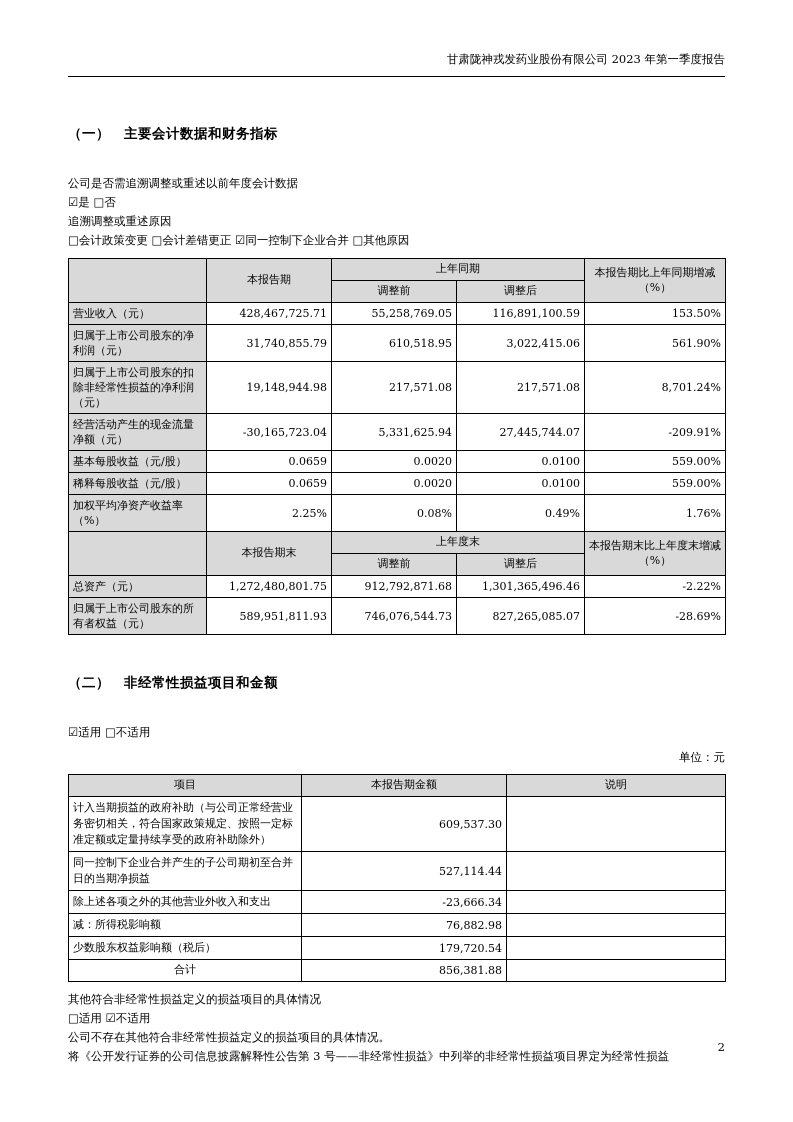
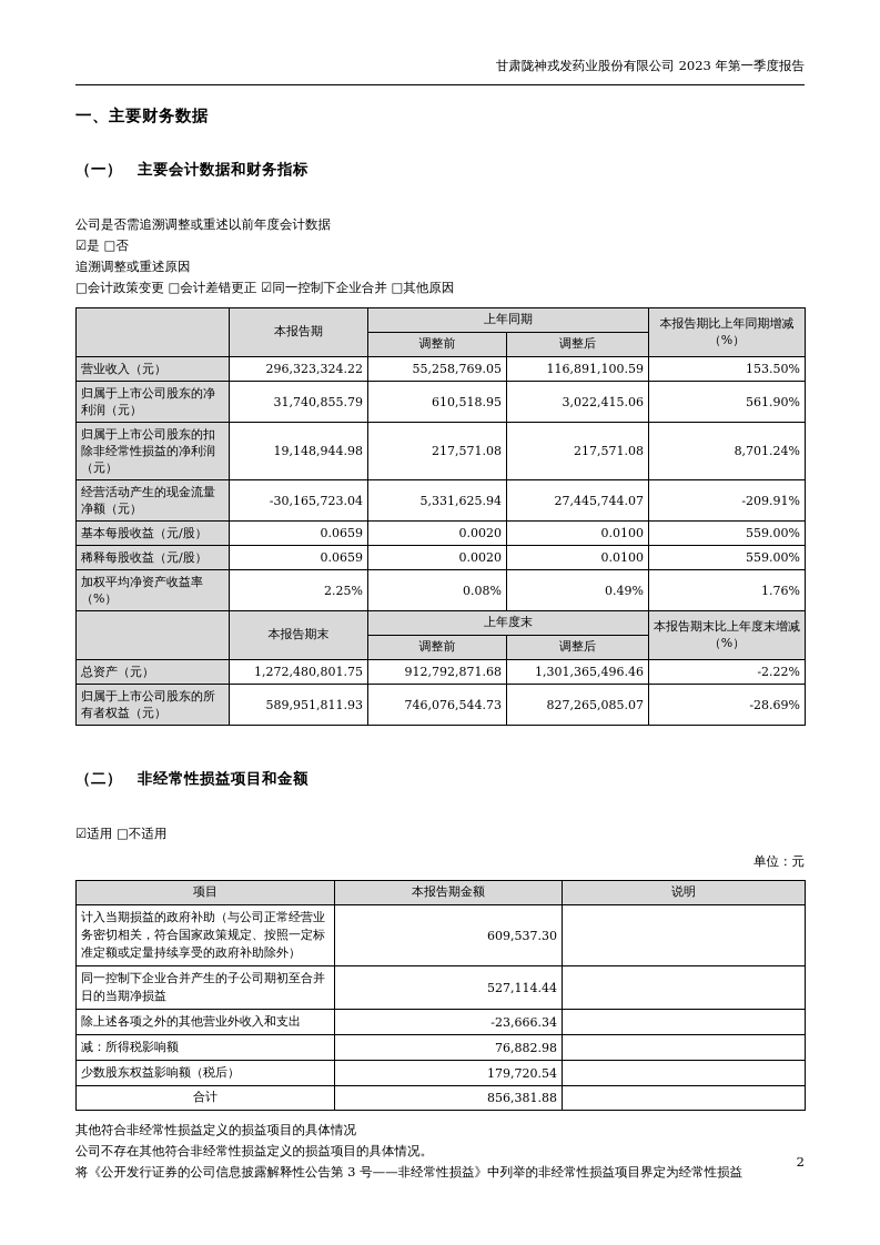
  甘肃陇神戎发药业股份有限公司 2023 年第一季度报告
+ 一、主要财务数据
  （一） 主要会计数据和财务指标
  公司是否需追溯调整或重述以前年度会计数据
  ☑是 □否
  追溯调整或重述原因
  □会计政策变更 □会计差错更正 ☑同一控制下企业合并 □其他原因
  	本报告期	上年同期	本报告期比上年同期增减（%）
  调整前	调整后
- 营业收入（元）	428,467,725.71	55,258,769.05	116,891,100.59	153.50%
+ 营业收入（元）	296,323,324.22	55,258,769.05	116,891,100.59	153.50%
  归属于上市公司股东的净利润（元）	31,740,855.79	610,518.95	3,022,415.06	561.90%
  归属于上市公司股东的扣除非经常性损益的净利润（元）	19,148,944.98	217,571.08	217,571.08	8,701.24%
  经营活动产生的现金流量净额（元）	-30,165,723.04	5,331,625.94	27,445,744.07	-209.91%
  基本每股收益（元/股）	0.0659	0.0020	0.0100	559.00%
  稀释每股收益（元/股）	0.0659	0.0020	0.0100	559.00%
  加权平均净资产收益率（%）	2.25%	0.08%	0.49%	1.76%
  	本报告期末	上年度末	本报告期末比上年度末增减（%）
  调整前	调整后
  总资产（元）	1,272,480,801.75	912,792,871.68	1,301,365,496.46	-2.22%
  归属于上市公司股东的所有者权益（元）	589,951,811.93	746,076,544.73	827,265,085.07	-28.69%
  （二） 非经常性损益项目和金额
  ☑适用 □不适用
  单位：元
  项目	本报告期金额	说明
  计入当期损益的政府补助（与公司正常经营业务密切相关，符合国家政策规定、按照一定标准定额或定量持续享受的政府补助除外）	609,537.30
  同一控制下企业合并产生的子公司期初至合并日的当期净损益	527,114.44
  除上述各项之外的其他营业外收入和支出	-23,666.34
  减：所得税影响额	76,882.98
  少数股东权益影响额（税后）	179,720.54
  合计	856,381.88
  其他符合非经常性损益定义的损益项目的具体情况
- □适用 ☑不适用
  公司不存在其他符合非经常性损益定义的损益项目的具体情况。
  将《公开发行证券的公司信息披露解释性公告第 3 号——非经常性损益》中列举的非经常性损益项目界定为经常性损益
  2
